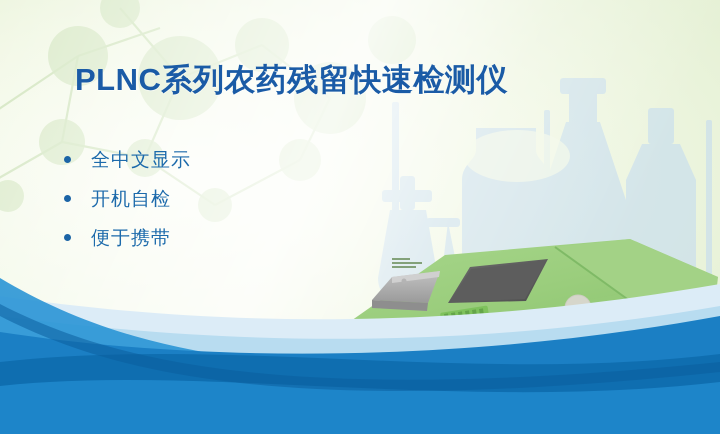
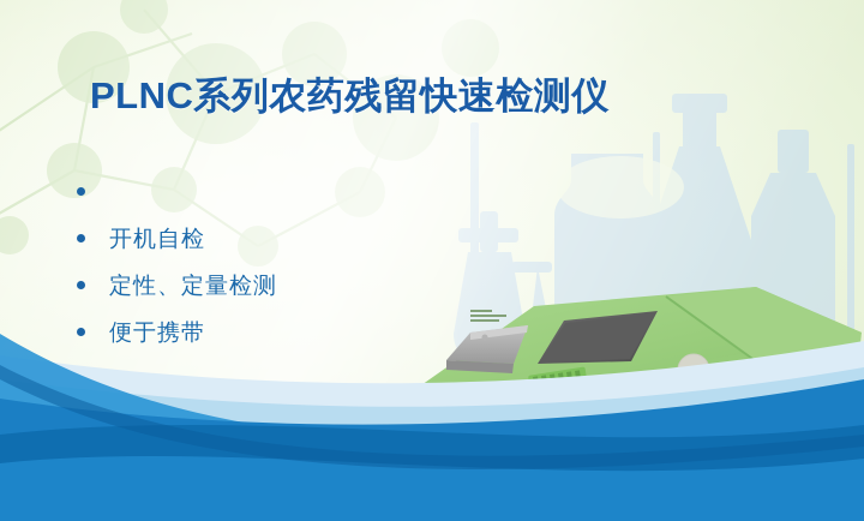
  PLNC系列农药残留快速检测仪
- 全中文显示
  开机自检
+ 定性、定量检测
  便于携带
